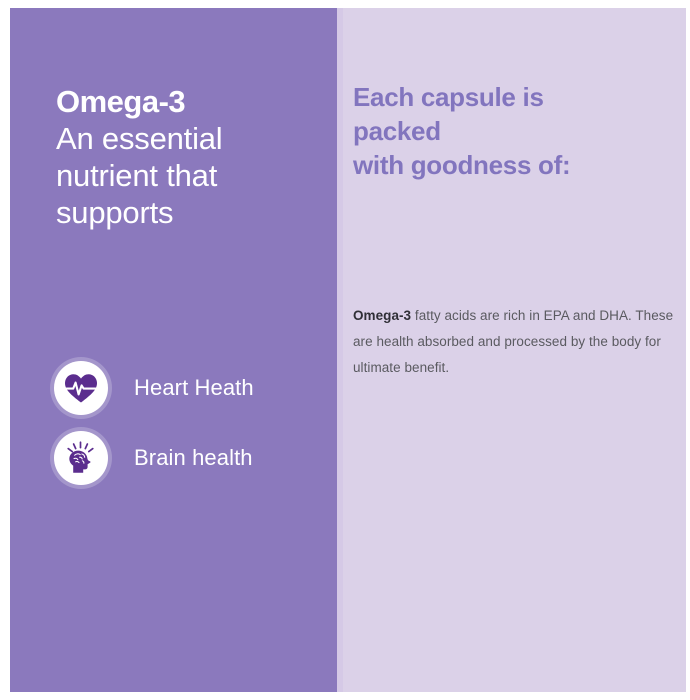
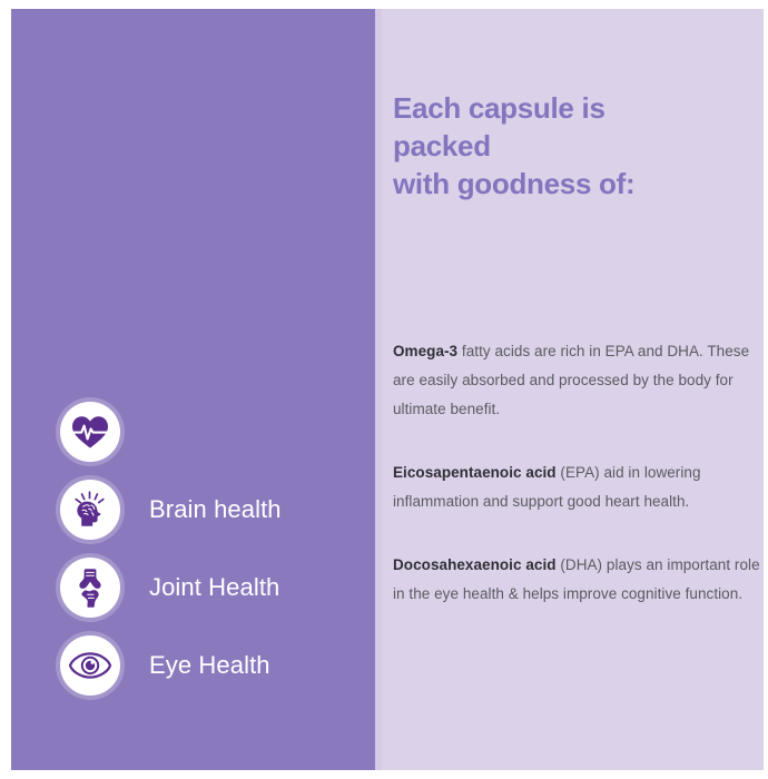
- Omega-3
- An essential
- nutrient that
- supports
- Heart Heath
  Brain health
+ Joint Health
+ Eye Health
  Each capsule is
  packed
  with goodness of:
- Omega-3 fatty acids are rich in EPA and DHA. These are health absorbed and processed by the body for ultimate benefit.
+ Omega-3 fatty acids are rich in EPA and DHA. These are easily absorbed and processed by the body for ultimate benefit.
+ Eicosapentaenoic acid (EPA) aid in lowering inflammation and support good heart health.
+ Docosahexaenoic acid (DHA) plays an important role in the eye health & helps improve cognitive function.
